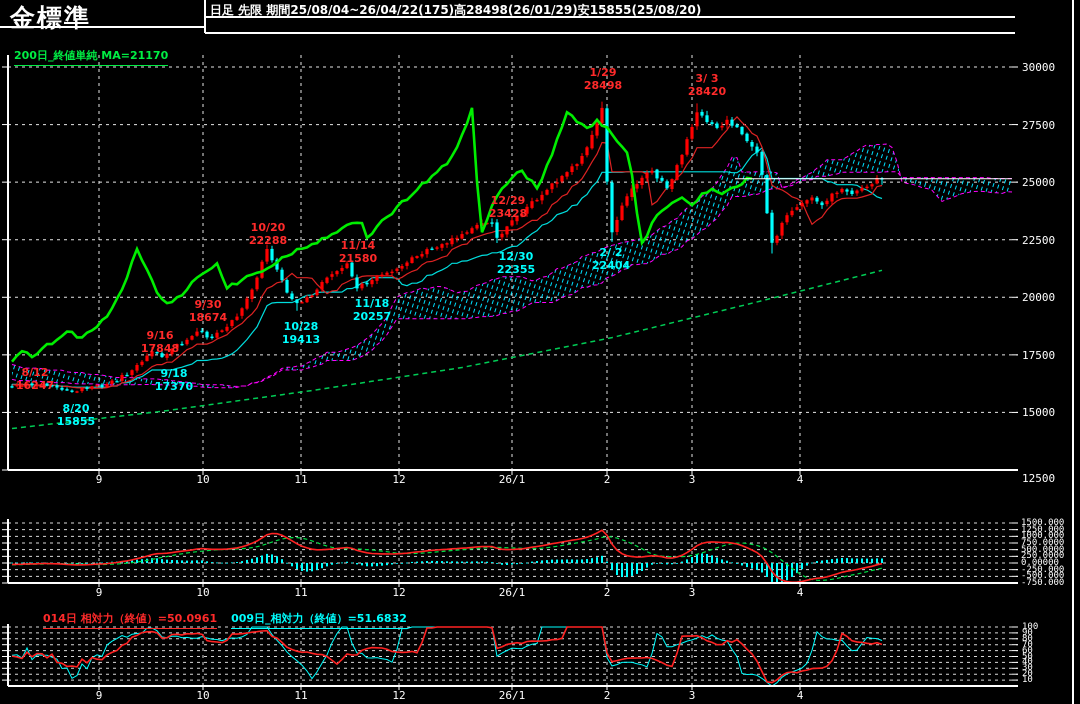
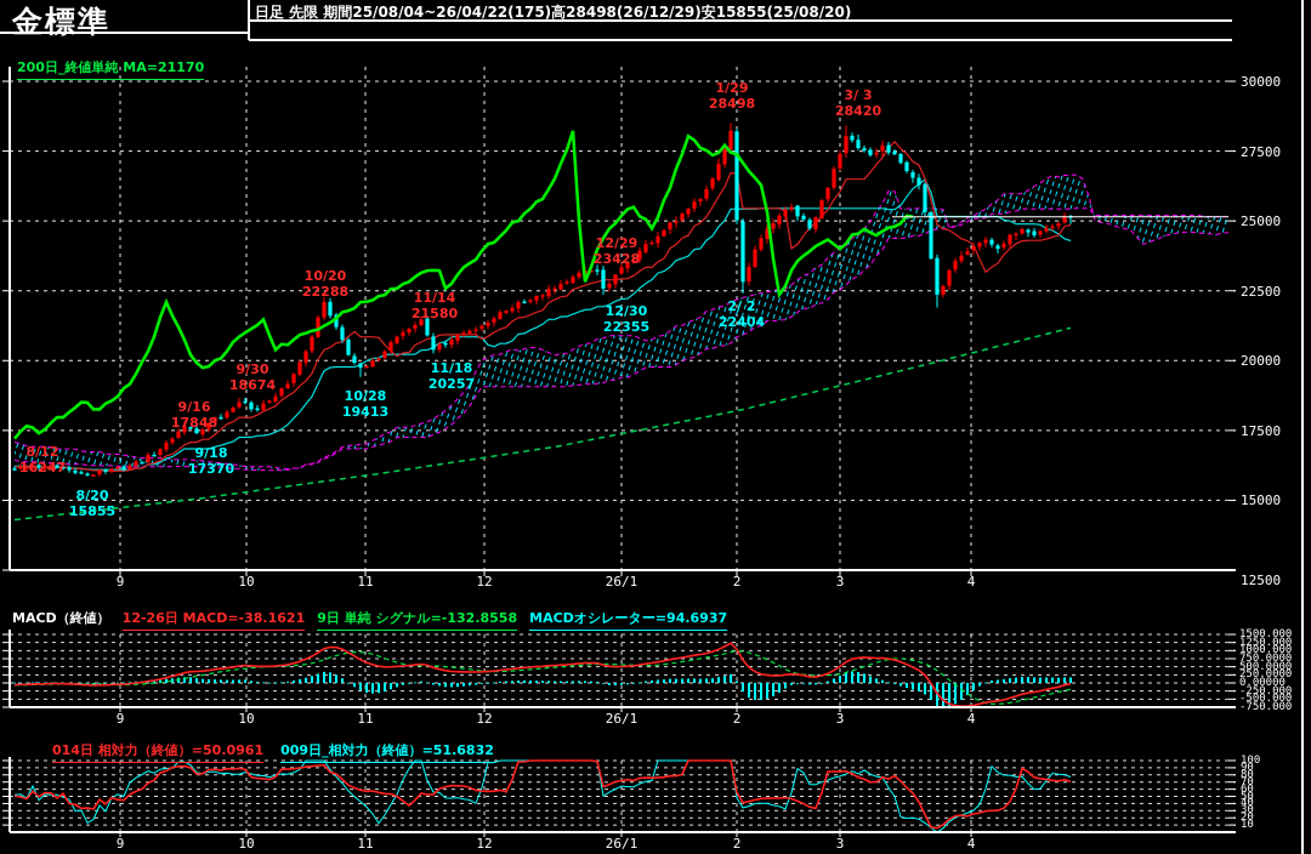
  金標準
- 日足 先限 期間25/08/04~26/04/22(175)高28498(26/01/29)安15855(25/08/20)
+ 日足 先限 期間25/08/04~26/04/22(175)高28498(26/12/29)安15855(25/08/20)
  200日_終値単純 MA=21170
+ MACD（終値）
+ 12-26日 MACD=-38.1621
+ 9日 単純 シグナル=-132.8558
+ MACDオシレーター=94.6937
  014日 相対力（終値）=50.0961
  009日_相対力（終値）=51.6832
  30000
  27500
  25000
  22500
  20000
  17500
  15000
  12500
  1500.000
  1250.000
  1000.000
  750.0000
  500.0000
  250.0000
  0.00000
  -250.000
  -500.000
  -750.000
  100
  90
  80
  70
  60
  50
  40
  30
  20
  10
  9
  10
  11
  12
  26/1
  2
  3
  4
  9
  10
  11
  12
  26/1
  2
  3
  4
  9
  10
  11
  12
  26/1
  2
  3
  4
  8/12
  16247
  8/20
  15855
  9/16
  17848
  9/18
  17370
  9/30
  18674
  10/20
  22288
  10/28
  19413
  11/14
  21580
  11/18
  20257
  12/29
  23428
  12/30
  22355
  1/29
  28498
  2/ 2
  22404
  3/ 3
  28420
